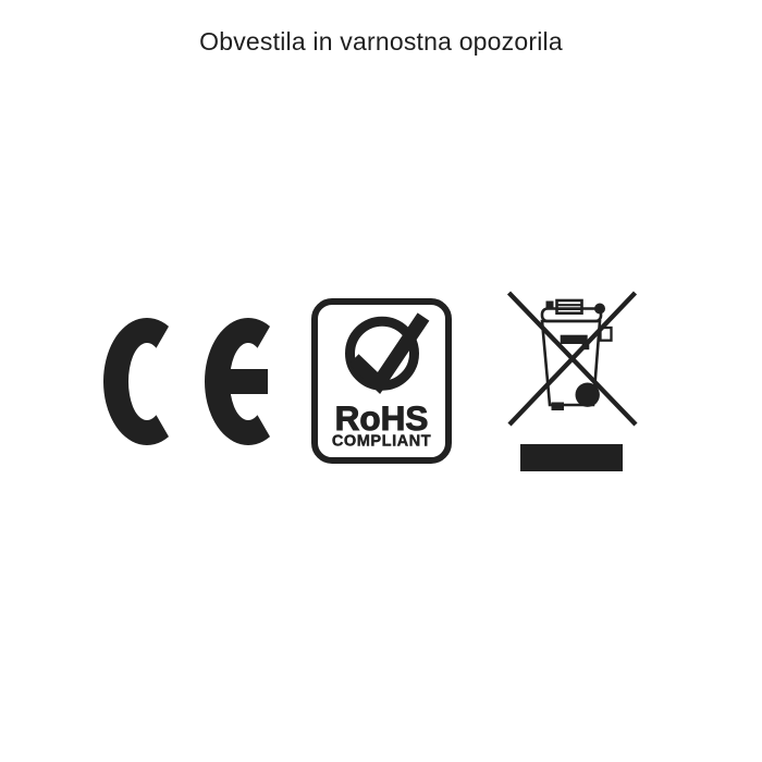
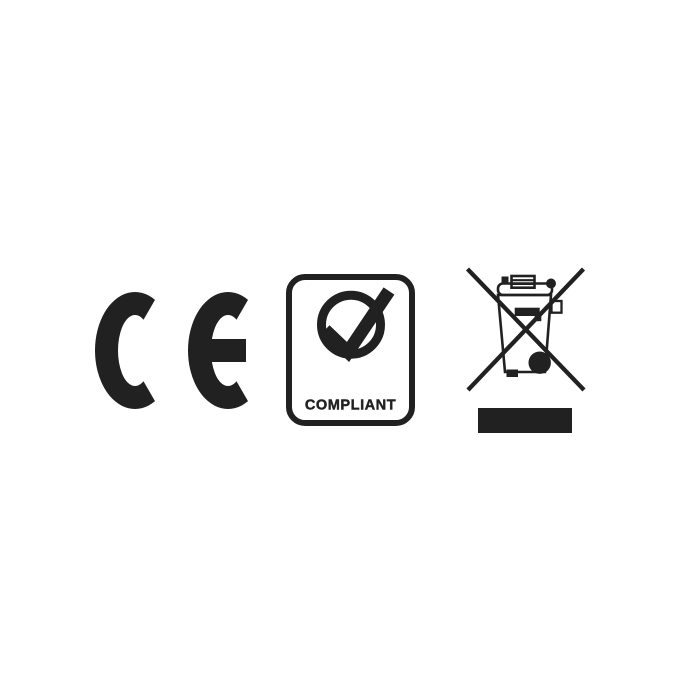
- Obvestila in varnostna opozorila
- RoHS
  COMPLIANT
